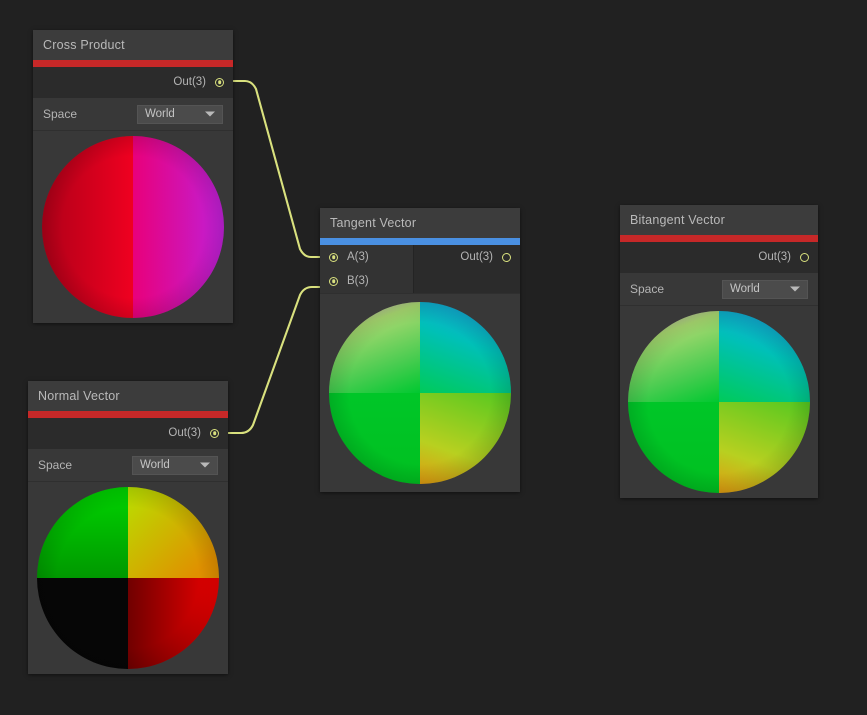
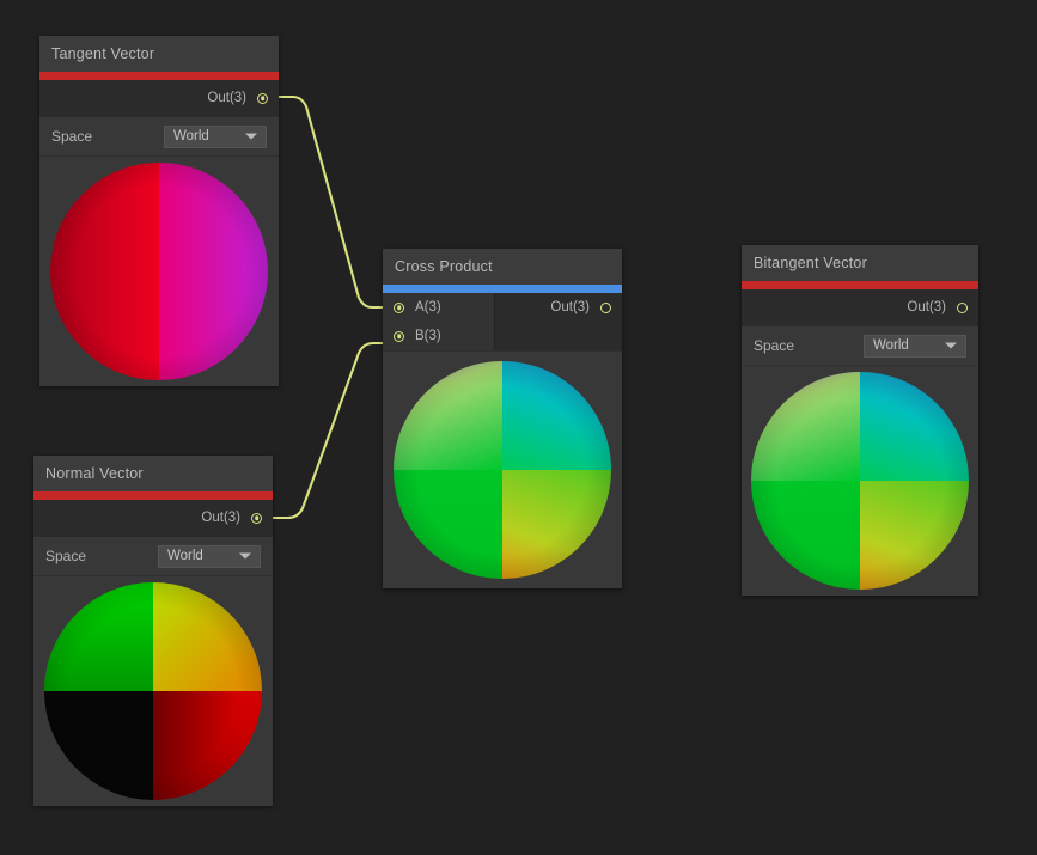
- Cross Product
+ Tangent Vector
  Out(3)
  Space
  World
  Normal Vector
  Out(3)
  Space
  World
- Tangent Vector
+ Cross Product
  A(3)
  B(3)
  Out(3)
  Bitangent Vector
  Out(3)
  Space
  World
